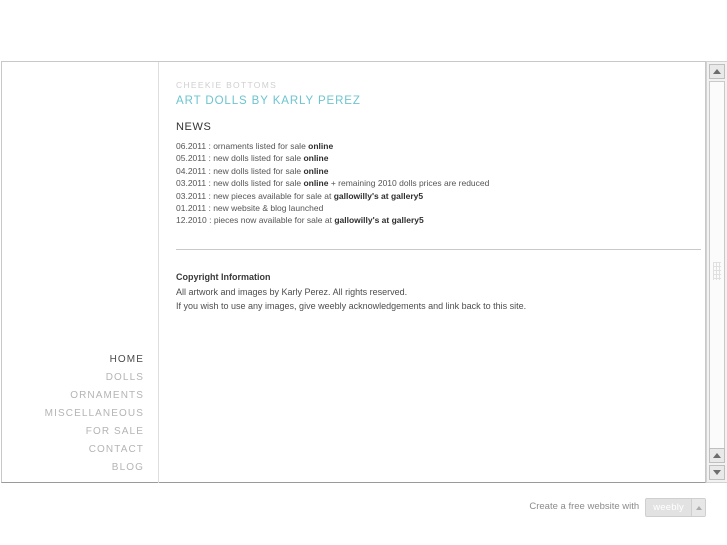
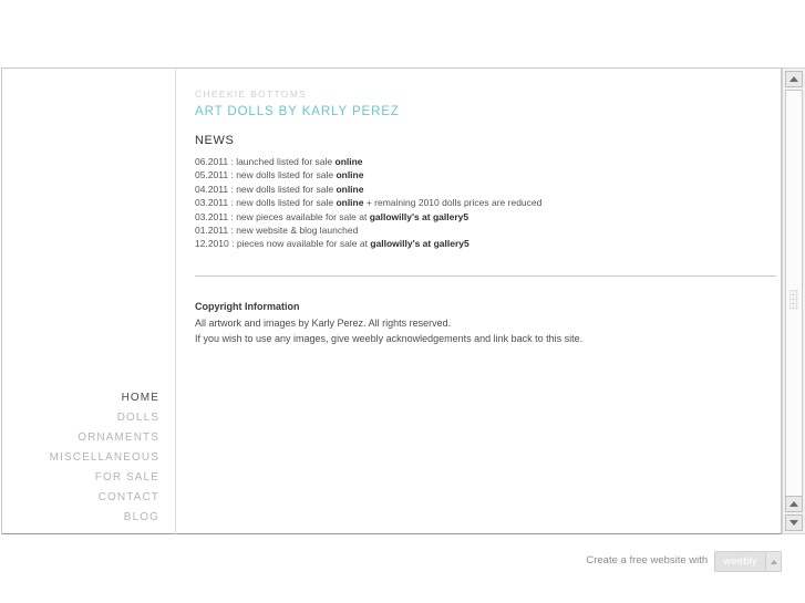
  HOME
  DOLLS
  ORNAMENTS
  MISCELLANEOUS
  FOR SALE
  CONTACT
  BLOG
  CHEEKIE BOTTOMS
  ART DOLLS BY KARLY PEREZ
  NEWS
- 06.2011 : ornaments listed for sale online
+ 06.2011 : launched listed for sale online
  05.2011 : new dolls listed for sale online
  04.2011 : new dolls listed for sale online
  03.2011 : new dolls listed for sale online + remaining 2010 dolls prices are reduced
  03.2011 : new pieces available for sale at gallowilly's at gallery5
  01.2011 : new website & blog launched
  12.2010 : pieces now available for sale at gallowilly's at gallery5
  Copyright Information
  All artwork and images by Karly Perez. All rights reserved.
  If you wish to use any images, give weebly acknowledgements and link back to this site.
  Create a free website with
  weebly
